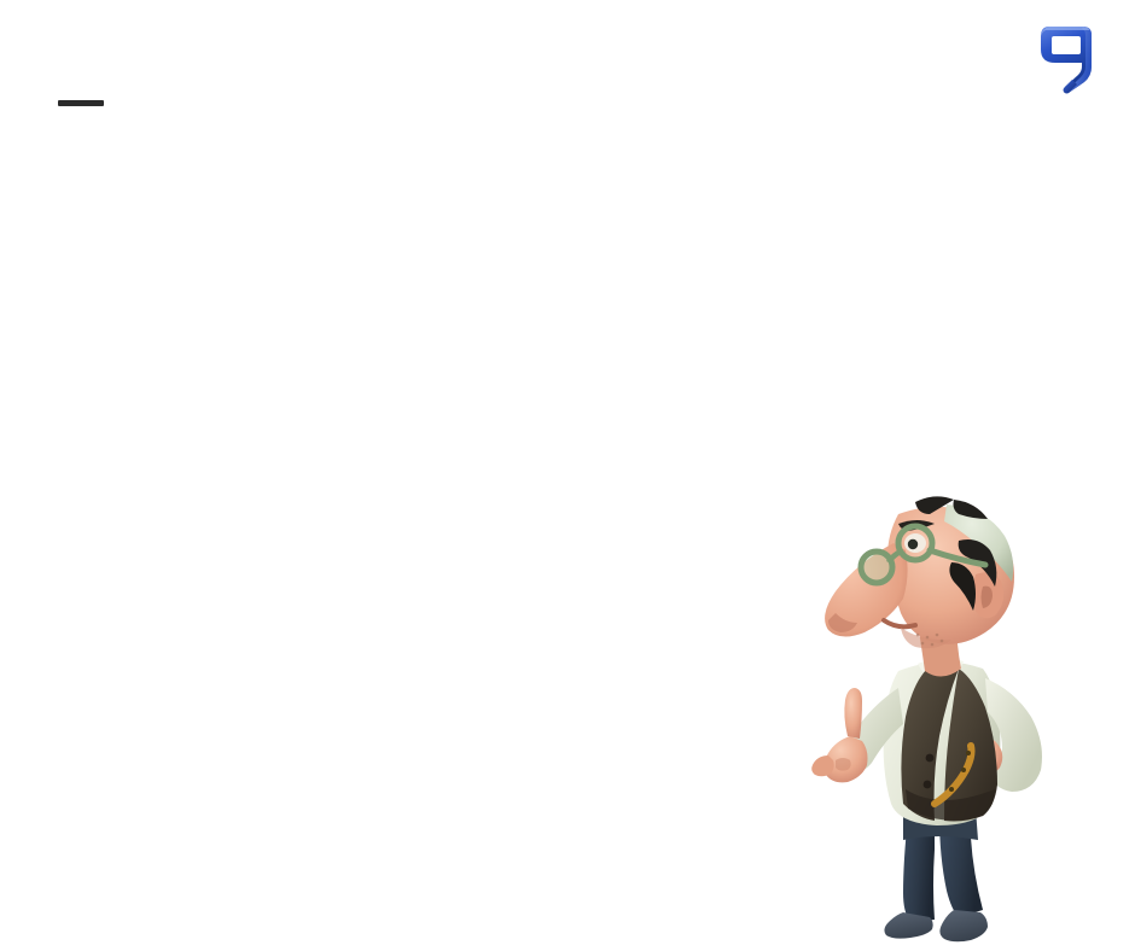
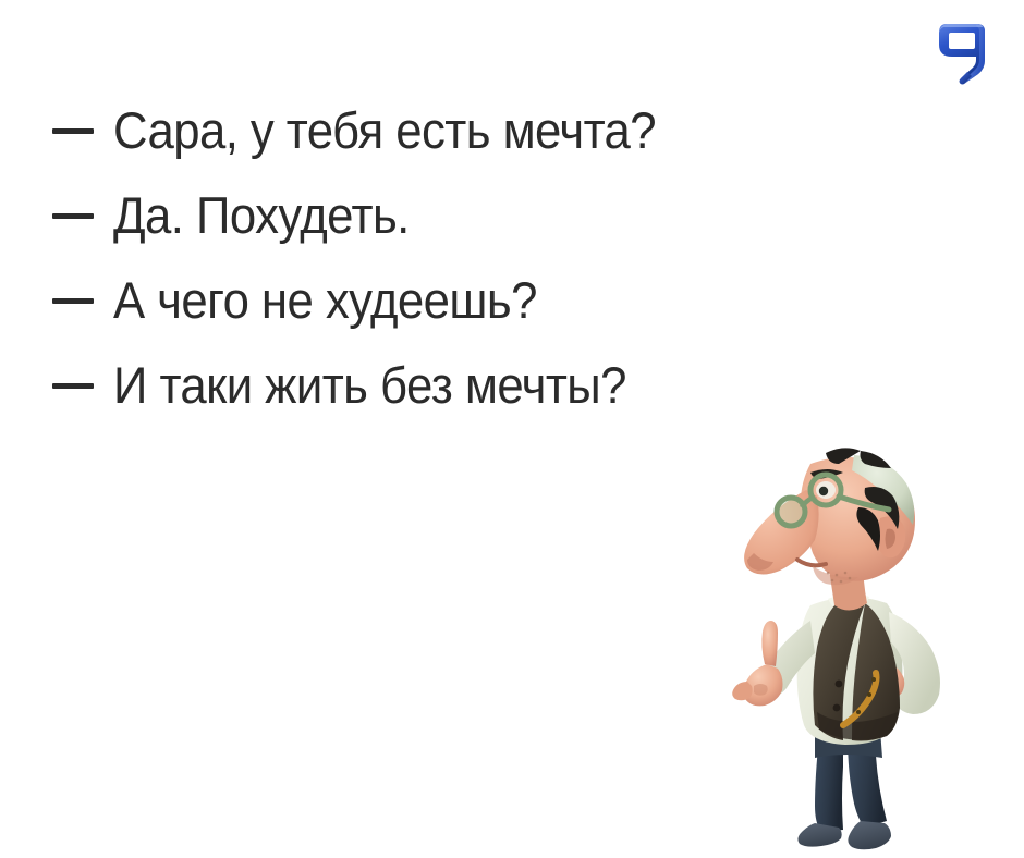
+ Сара, у тебя есть мечта?
+ Да. Похудеть.
+ А чего не худеешь?
+ И таки жить без мечты?
